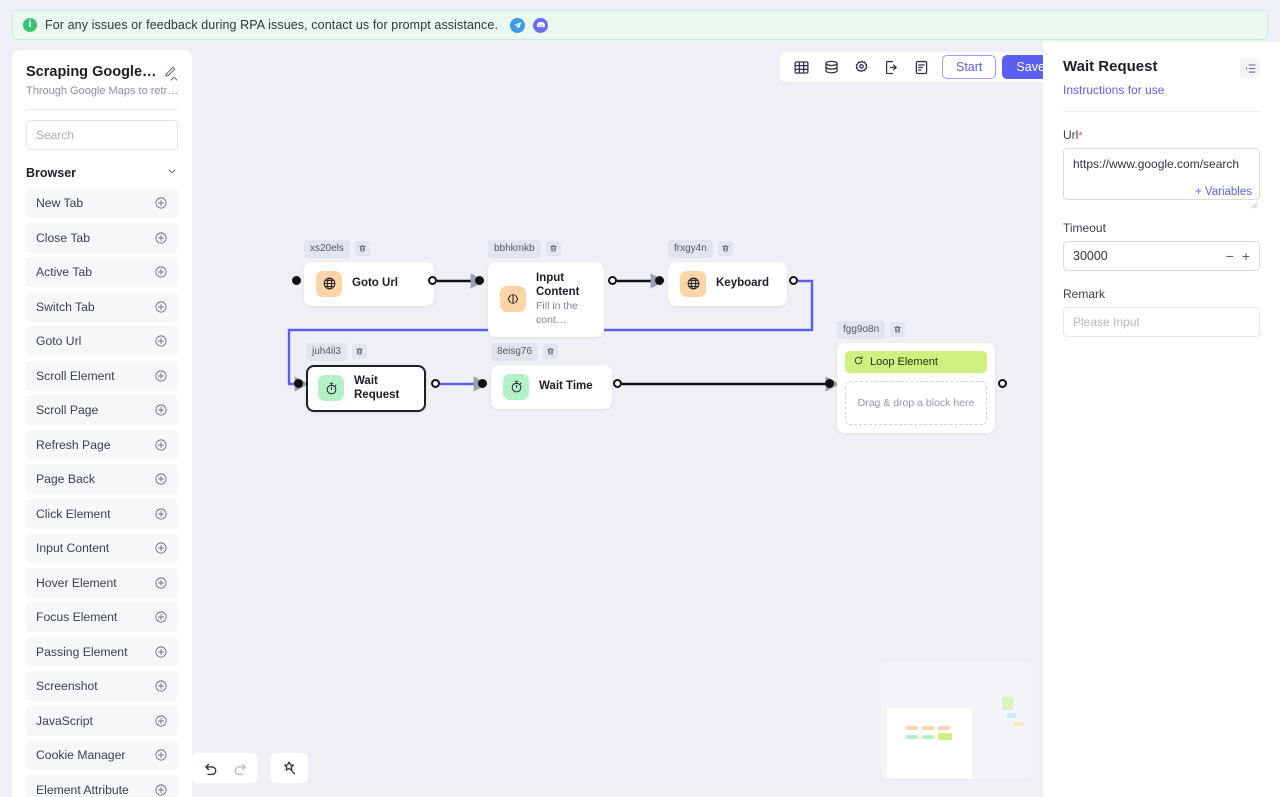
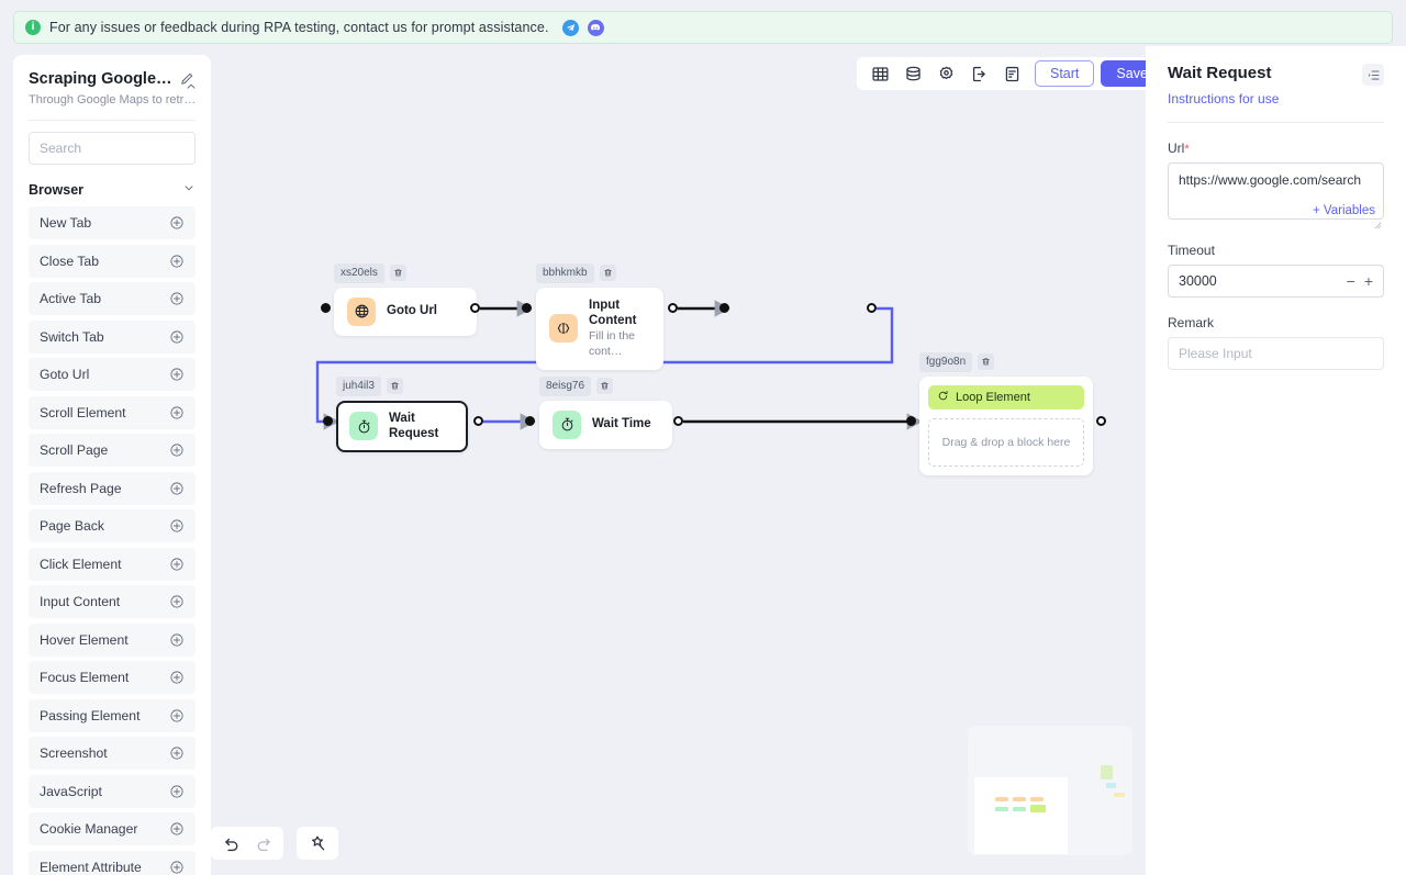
  i
- For any issues or feedback during RPA issues, contact us for prompt assistance.
+ For any issues or feedback during RPA testing, contact us for prompt assistance.
  Scraping Google…
  Through Google Maps to retr…
  Search
  Browser
  New Tab
  Close Tab
  Active Tab
  Switch Tab
  Goto Url
  Scroll Element
  Scroll Page
  Refresh Page
  Page Back
  Click Element
  Input Content
  Hover Element
  Focus Element
  Passing Element
  Screenshot
  JavaScript
  Cookie Manager
  Element Attribute
  Start
  Save
  xs20els
  Goto Url
  bbhkmkb
  Input Content
  Fill in the cont…
- frxgy4n
- Keyboard
  juh4il3
  Wait Request
  8eisg76
  Wait Time
  fgg9o8n
  Loop Element
  Drag & drop a block here
  Wait Request
  Instructions for use
  Url*
  https://www.google.com/search
  + Variables
  Timeout
  30000
  −
  +
  Remark
  Please Input
